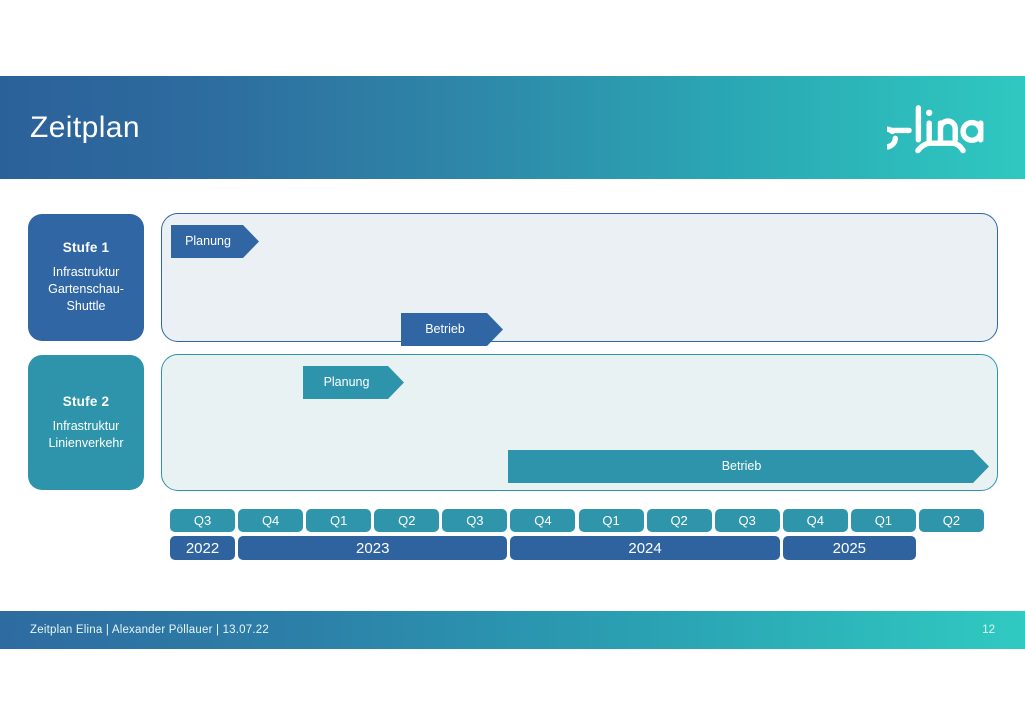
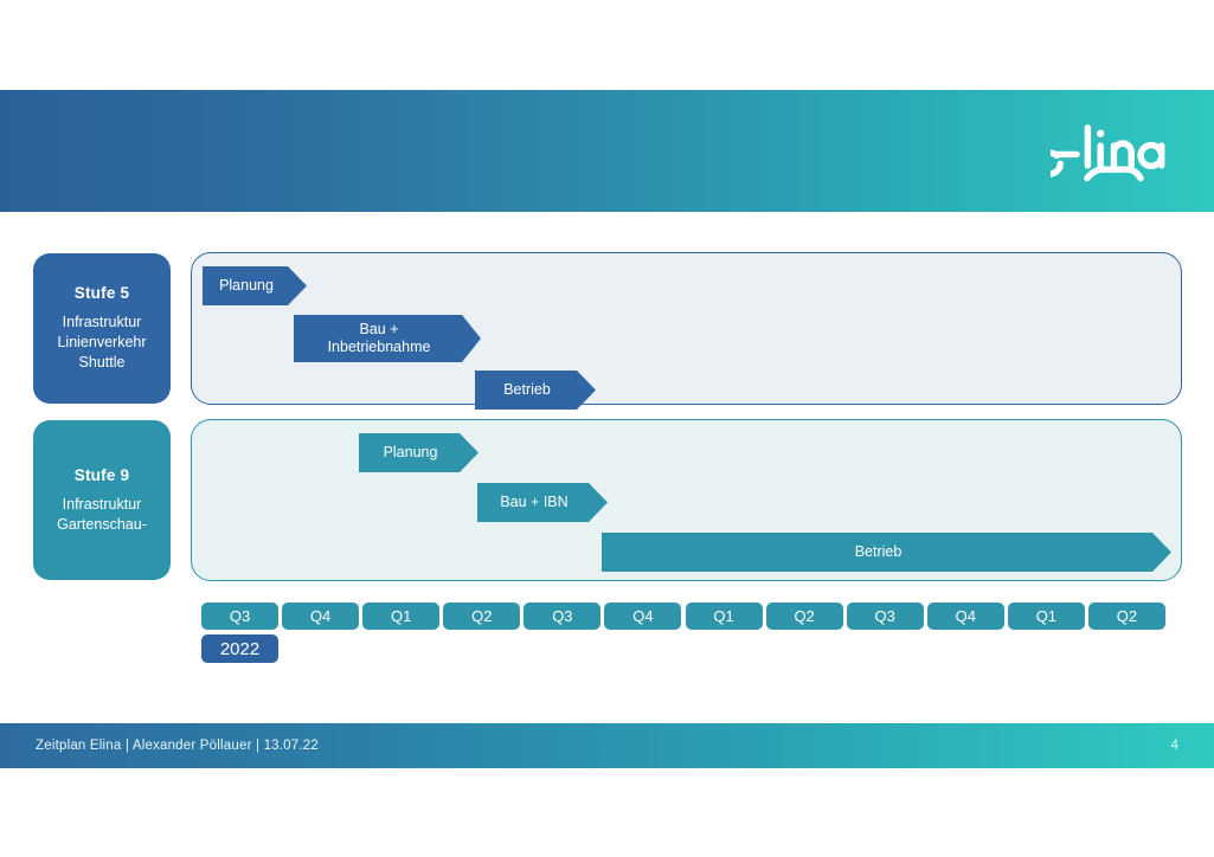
- Zeitplan
- Stufe 1
+ Stufe 5
  Infrastruktur
- Gartenschau-
+ Linienverkehr
  Shuttle
  Planung
+ Bau +
+ Inbetriebnahme
  Betrieb
- Stufe 2
+ Stufe 9
  Infrastruktur
- Linienverkehr
+ Gartenschau-
  Planung
+ Bau + IBN
  Betrieb
  Q3
  Q4
  Q1
  Q2
  Q3
  Q4
  Q1
  Q2
  Q3
  Q4
  Q1
  Q2
  2022
- 2023
- 2024
- 2025
  Zeitplan Elina | Alexander Pöllauer | 13.07.22
- 12
+ 4
